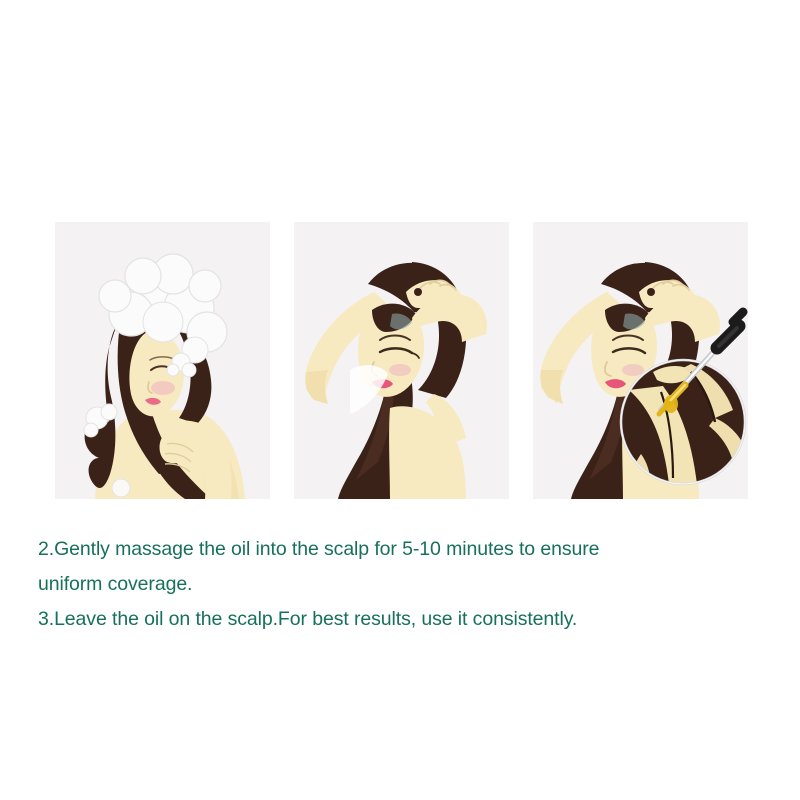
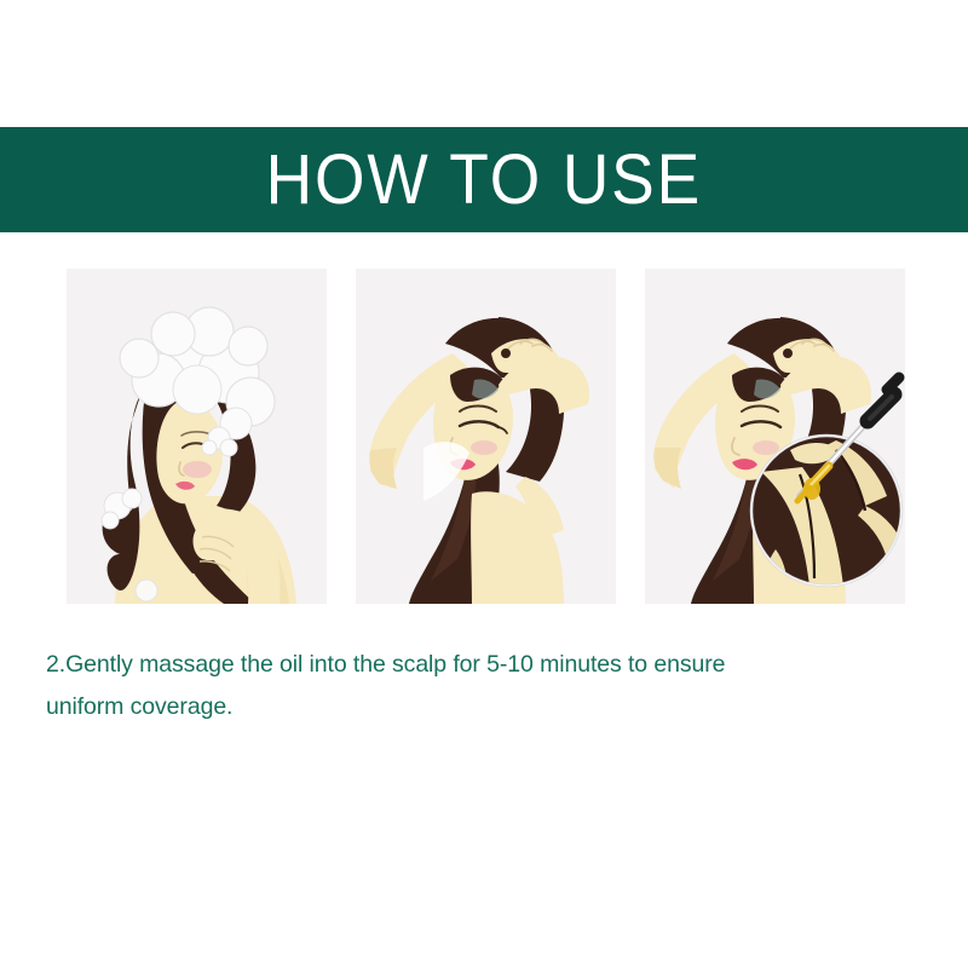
+ HOW TO USE
  2.Gently massage the oil into the scalp for 5-10 minutes to ensure
  uniform coverage.
- 3.Leave the oil on the scalp.For best results, use it consistently.
